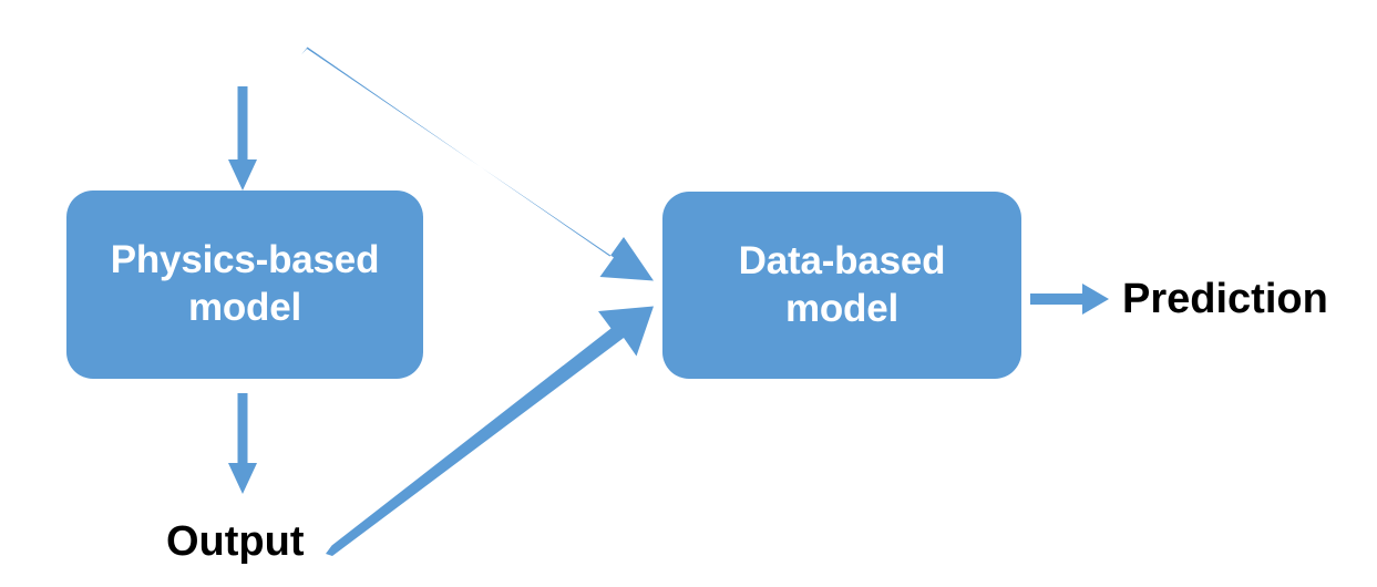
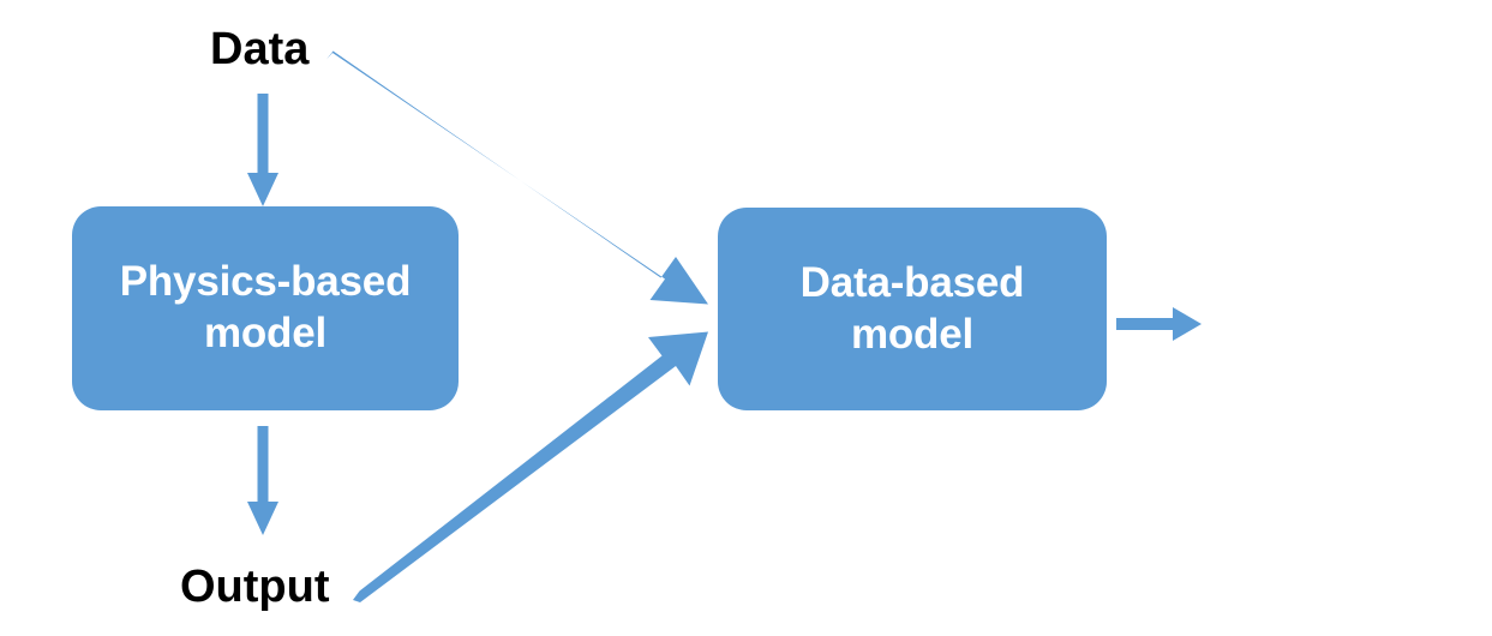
  Physics-based
  model
  Data-based
  model
+ Data
  Output
- Prediction
